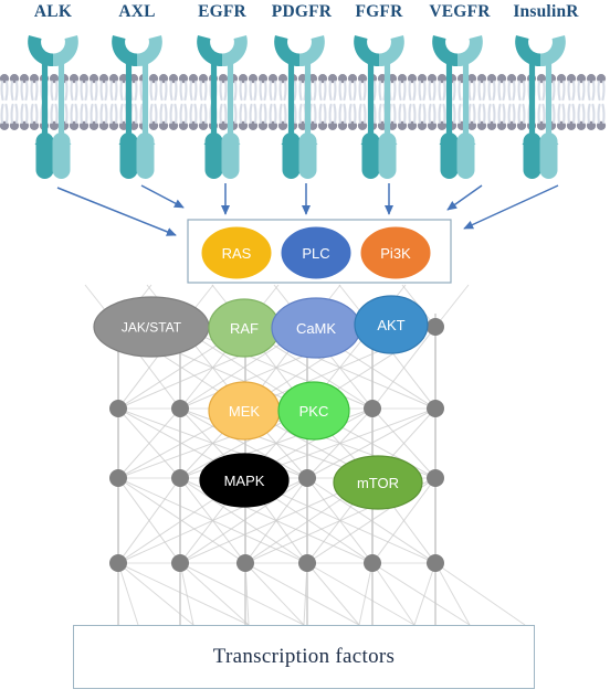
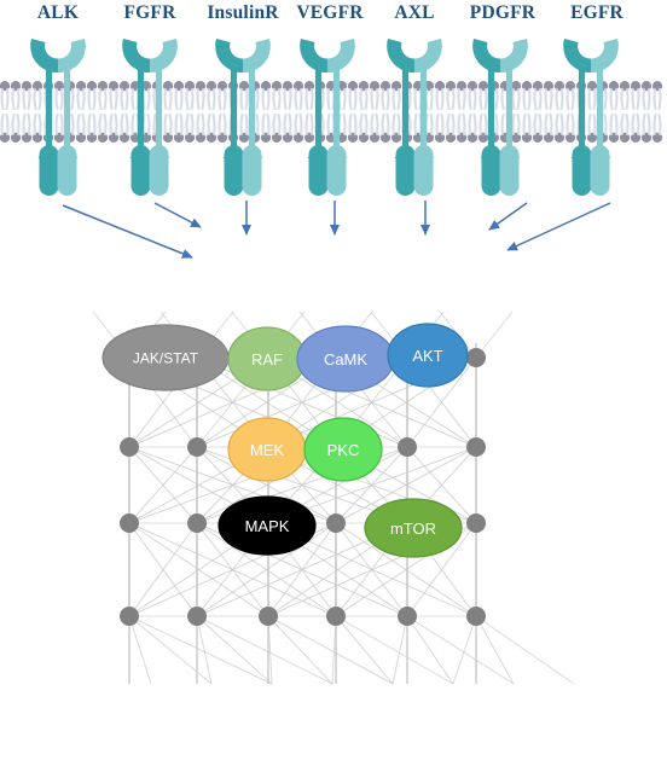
- RAS
- PLC
- Pi3K
  JAK/STAT
  RAF
  CaMK
  AKT
  MEK
  PKC
  MAPK
  mTOR
  ALK
- AXL
+ FGFR
- EGFR
+ InsulinR
- PDGFR
+ VEGFR
- FGFR
+ AXL
- VEGFR
+ PDGFR
- InsulinR
+ EGFR
- Transcription factors
